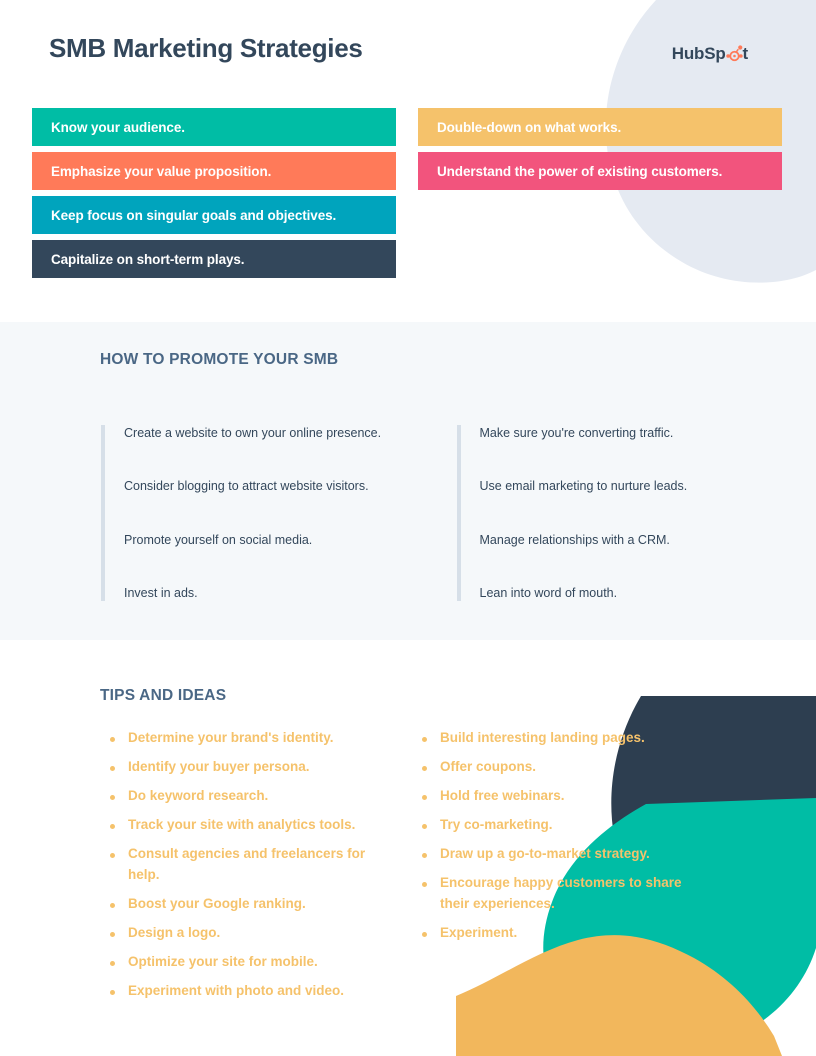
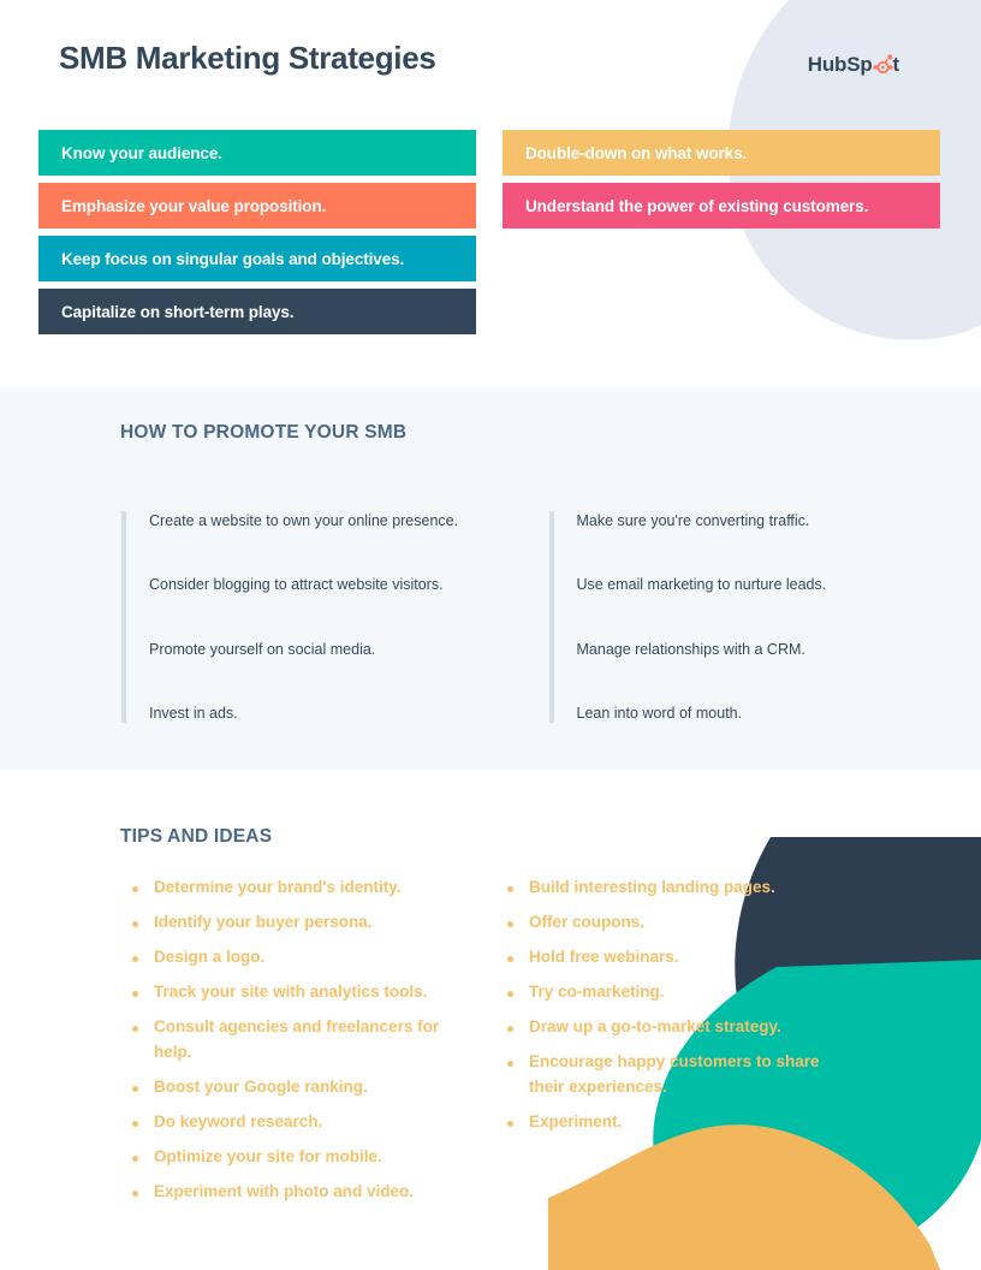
  SMB Marketing Strategies
  HubSp
  t
  Know your audience.
  Emphasize your value proposition.
  Keep focus on singular goals and objectives.
  Capitalize on short-term plays.
  Double-down on what works.
  Understand the power of existing customers.
  HOW TO PROMOTE YOUR SMB
  Create a website to own your online presence.
  Consider blogging to attract website visitors.
  Promote yourself on social media.
  Invest in ads.
  Make sure you're converting traffic.
  Use email marketing to nurture leads.
  Manage relationships with a CRM.
  Lean into word of mouth.
  TIPS AND IDEAS
  Determine your brand's identity.
  Identify your buyer persona.
- Do keyword research.
+ Design a logo.
  Track your site with analytics tools.
  Consult agencies and freelancers for help.
  Boost your Google ranking.
- Design a logo.
+ Do keyword research.
  Optimize your site for mobile.
  Experiment with photo and video.
  Build interesting landing pages.
  Offer coupons.
  Hold free webinars.
  Try co-marketing.
  Draw up a go-to-market strategy.
  Encourage happy customers to share their experiences.
  Experiment.
